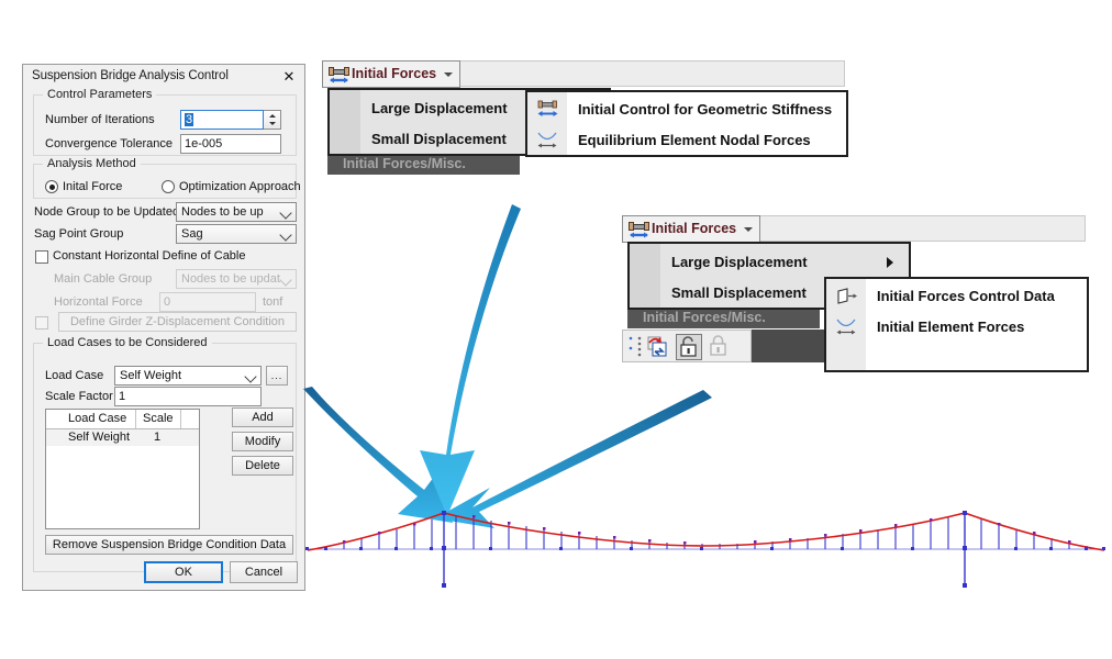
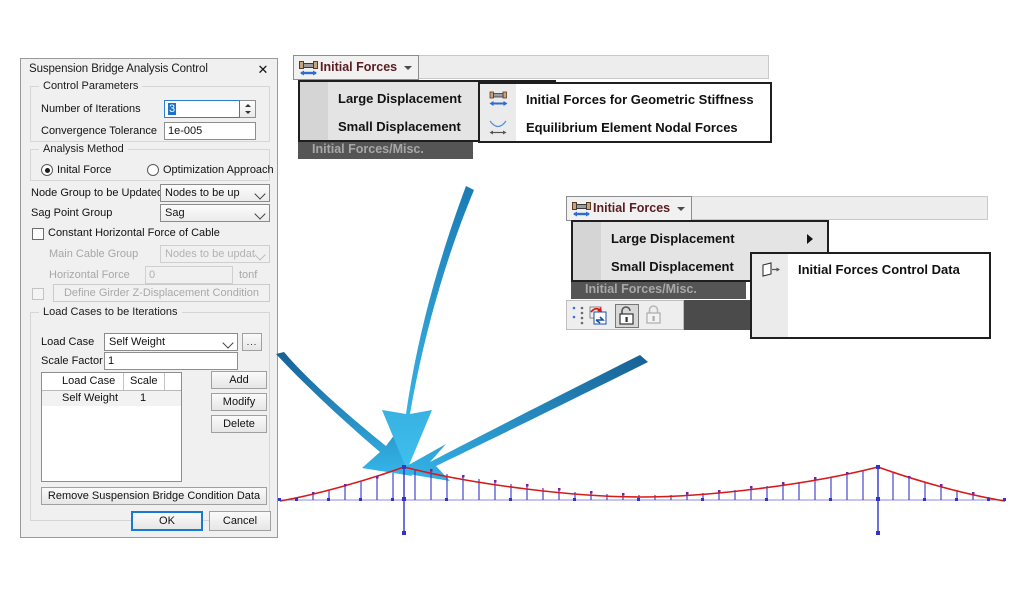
  Suspension Bridge Analysis Control
  ✕
  Control Parameters
  Number of Iterations
  3
  Convergence Tolerance
  1e-005
  Analysis Method
  Inital Force
  Optimization Approach
  Node Group to be Update
  Nodes to be up
  Sag Point Group
  Sag
- Constant Horizontal Define of Cable
+ Constant Horizontal Force of Cable
  Main Cable Group
  Nodes to be updat
  Horizontal Force
  0
  tonf
  Define Girder Z-Displacement Condition
- Load Cases to be Considered
+ Load Cases to be Iterations
  Load Case
  Self Weight
  ...
  Scale Factor
  1
  Load Case
  Scale
  Self Weight
  1
  Add
  Modify
  Delete
  Remove Suspension Bridge Condition Data
  OK
  Cancel
  Initial Forces
  Initial Forces/Misc.
  Large Displacement
  Small Displacement
- Initial Control for Geometric Stiffness
+ Initial Forces for Geometric Stiffness
  Equilibrium Element Nodal Forces
  Initial Forces
  Initial Forces/Misc.
  Large Displacement
  Small Displacement
  Initial Forces Control Data
- Initial Element Forces
